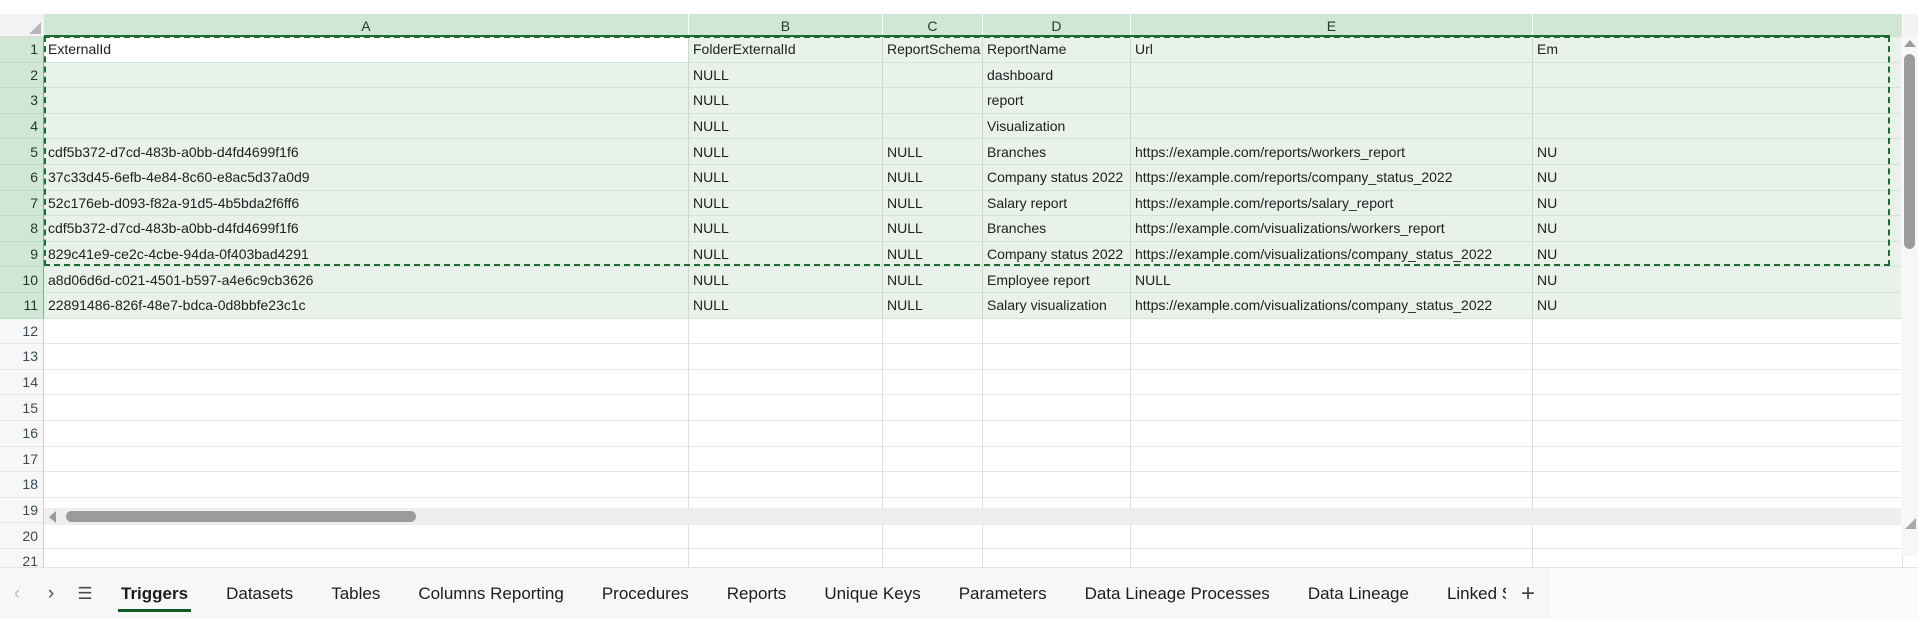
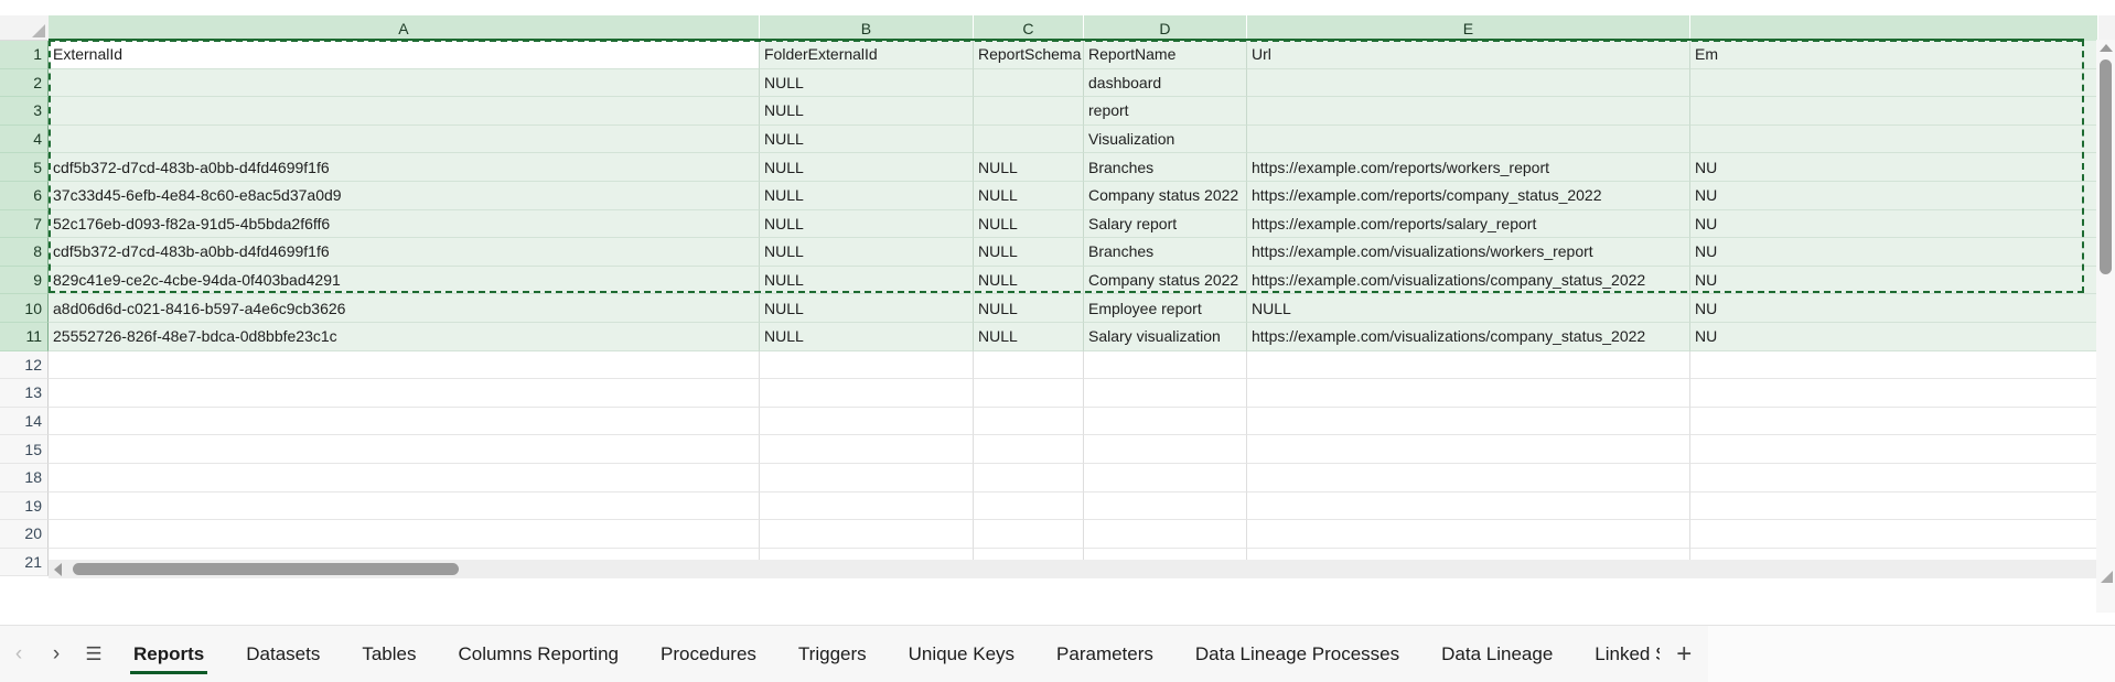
  A
  B
  C
  D
  E
  1
  ExternalId
  FolderExternalId
  ReportSchema
  ReportName
  Url
  Em
  2
  NULL
  dashboard
  3
  NULL
  report
  4
  NULL
  Visualization
  5
  cdf5b372-d7cd-483b-a0bb-d4fd4699f1f6
  NULL
  NULL
  Branches
  https://example.com/reports/workers_report
  NU
  6
  37c33d45-6efb-4e84-8c60-e8ac5d37a0d9
  NULL
  NULL
  Company status 2022
  https://example.com/reports/company_status_2022
  NU
  7
  52c176eb-d093-f82a-91d5-4b5bda2f6ff6
  NULL
  NULL
  Salary report
  https://example.com/reports/salary_report
  NU
  8
  cdf5b372-d7cd-483b-a0bb-d4fd4699f1f6
  NULL
  NULL
  Branches
  https://example.com/visualizations/workers_report
  NU
  9
  829c41e9-ce2c-4cbe-94da-0f403bad4291
  NULL
  NULL
  Company status 2022
  https://example.com/visualizations/company_status_2022
  NU
  10
- a8d06d6d-c021-4501-b597-a4e6c9cb3626
+ a8d06d6d-c021-8416-b597-a4e6c9cb3626
  NULL
  NULL
  Employee report
  NULL
  NU
  11
- 22891486-826f-48e7-bdca-0d8bbfe23c1c
+ 25552726-826f-48e7-bdca-0d8bbfe23c1c
  NULL
  NULL
  Salary visualization
  https://example.com/visualizations/company_status_2022
  NU
  12
  13
  14
  15
- 16
- 17
  18
  19
  20
  21
  ‹
  ›
  ☰
- Triggers
+ Reports
  Datasets
  Tables
  Columns Reporting
  Procedures
- Reports
+ Triggers
  Unique Keys
  Parameters
  Data Lineage Processes
  Data Lineage
  +
